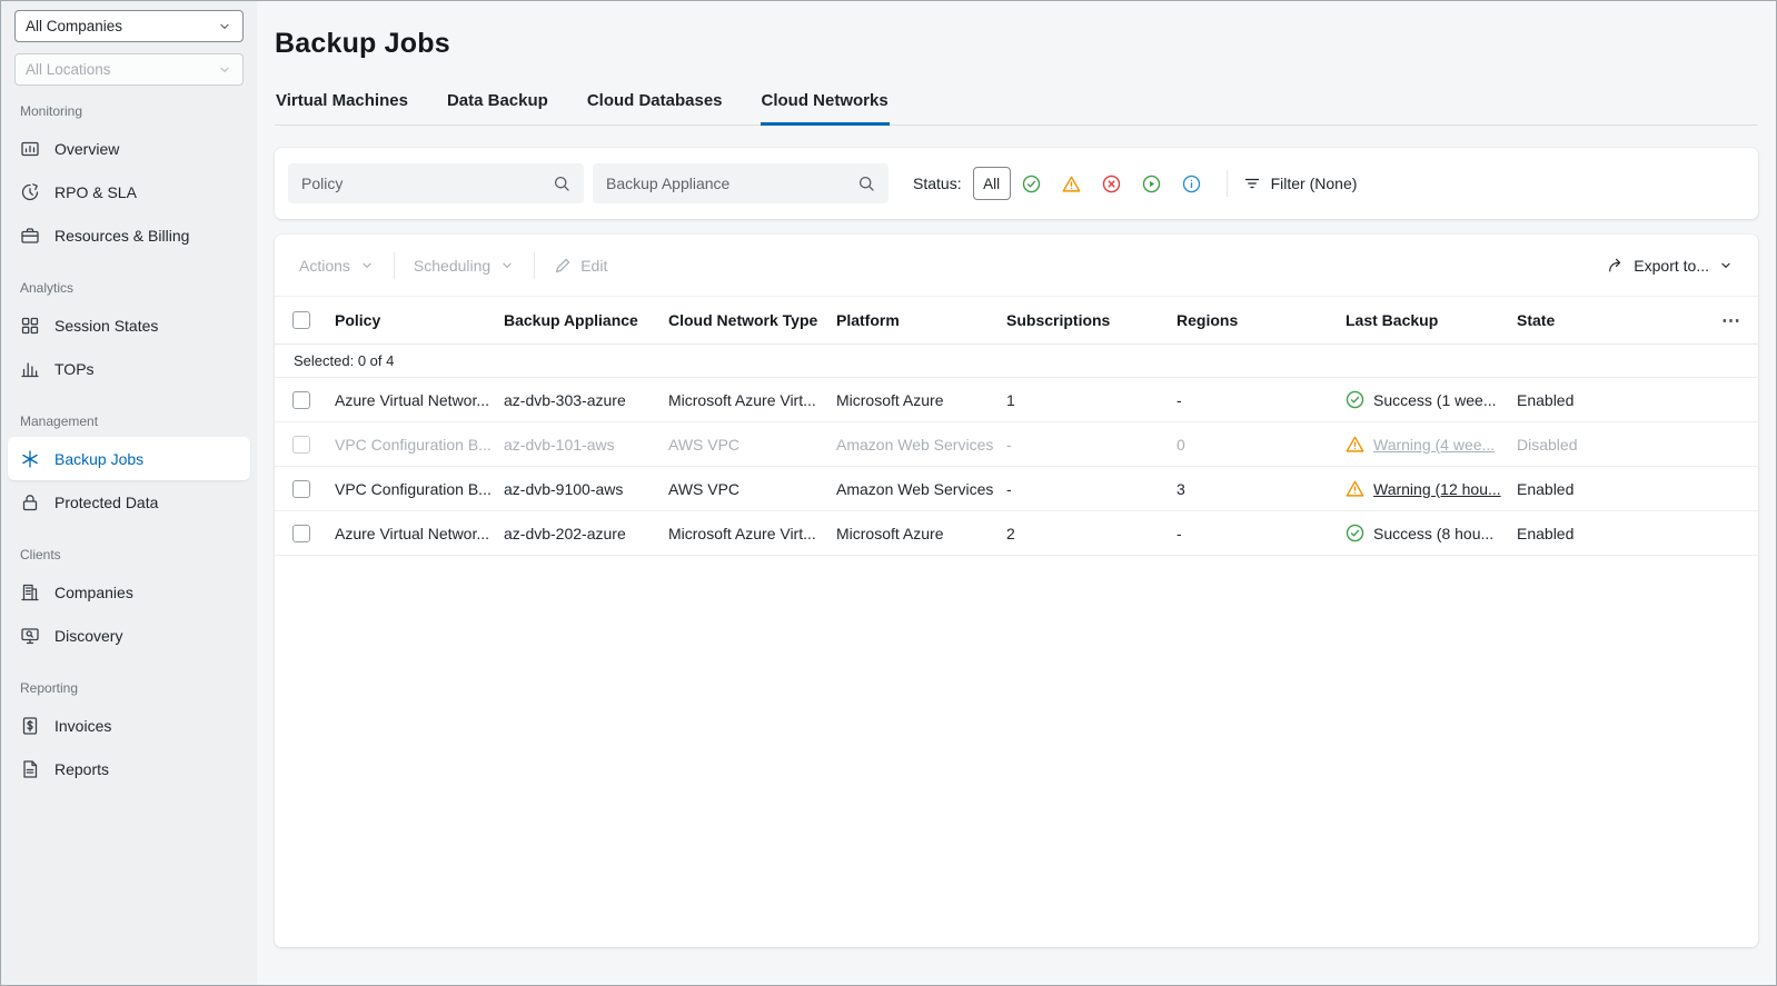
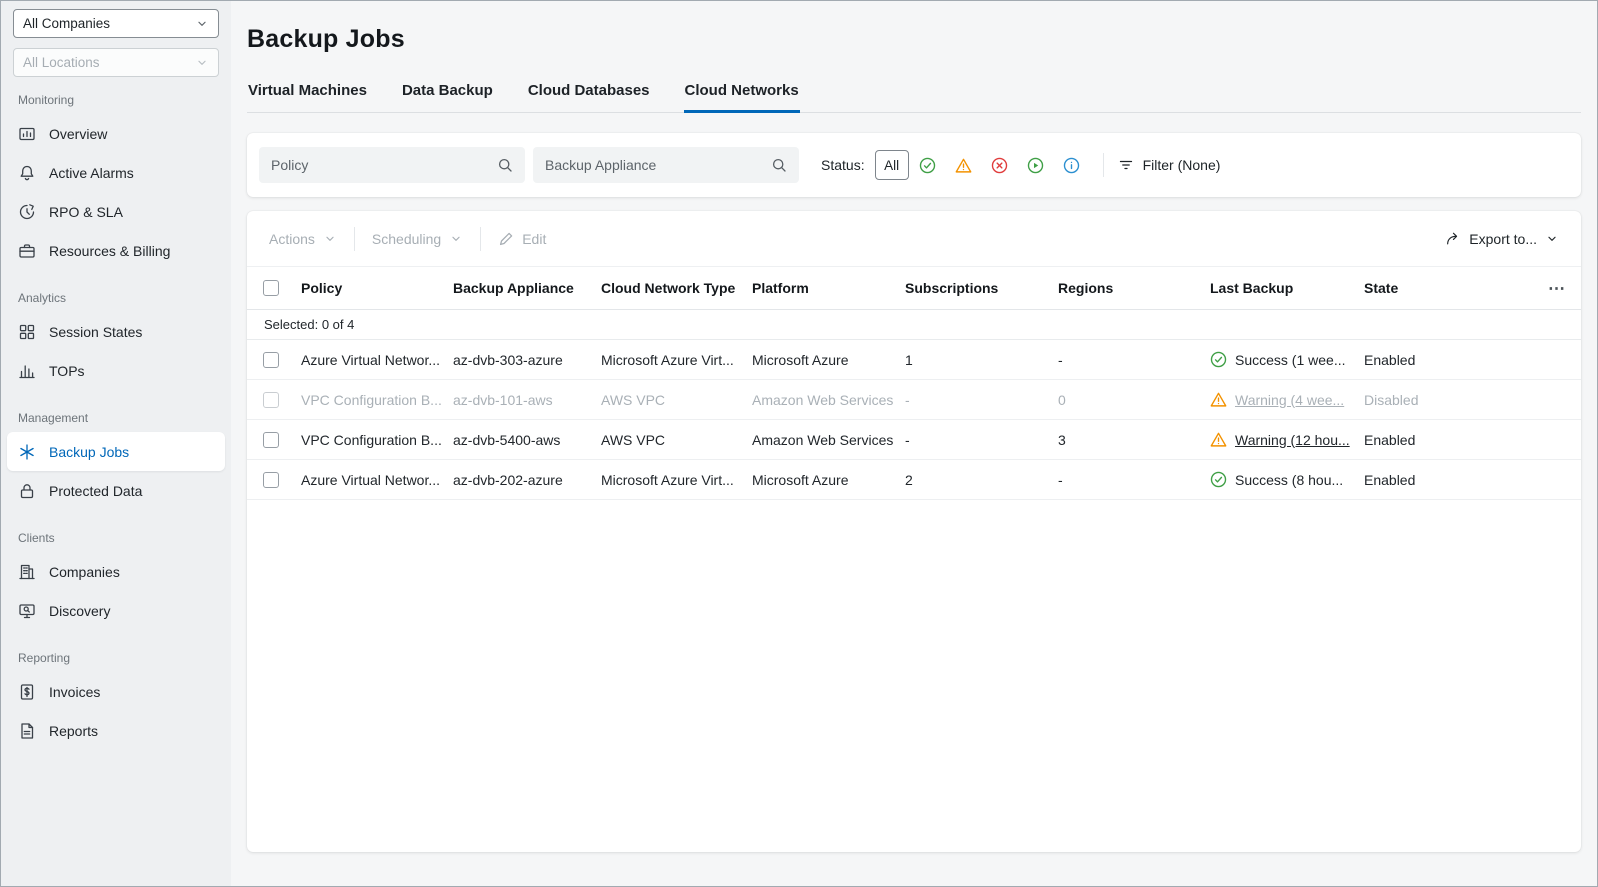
  All Companies
  All Locations
  Monitoring
  Overview
+ Active Alarms
  RPO & SLA
  Resources & Billing
  Analytics
  Session States
  TOPs
  Management
  Backup Jobs
  Protected Data
  Clients
  Companies
  Discovery
  Reporting
  Invoices
  Reports
  Backup Jobs
  Virtual Machines
  Data Backup
  Cloud Databases
  Cloud Networks
  Policy
  Backup Appliance
  Status:
  All
  Filter (None)
  Actions
  Scheduling
  Edit
  Export to...
  Policy
  Backup Appliance
  Cloud Network Type
  Platform
  Subscriptions
  Regions
  Last Backup
  State
  ⋯
  Selected: 0 of 4
  Azure Virtual Networ...
  az-dvb-303-azure
  Microsoft Azure Virt...
  Microsoft Azure
  1
  -
  Success (1 wee...
  Enabled
  VPC Configuration B...
  az-dvb-101-aws
  AWS VPC
  Amazon Web Services
  -
  0
  Warning (4 wee...
  Disabled
  VPC Configuration B...
- az-dvb-9100-aws
+ az-dvb-5400-aws
  AWS VPC
  Amazon Web Services
  -
  3
  Warning (12 hou...
  Enabled
  Azure Virtual Networ...
  az-dvb-202-azure
  Microsoft Azure Virt...
  Microsoft Azure
  2
  -
  Success (8 hou...
  Enabled
